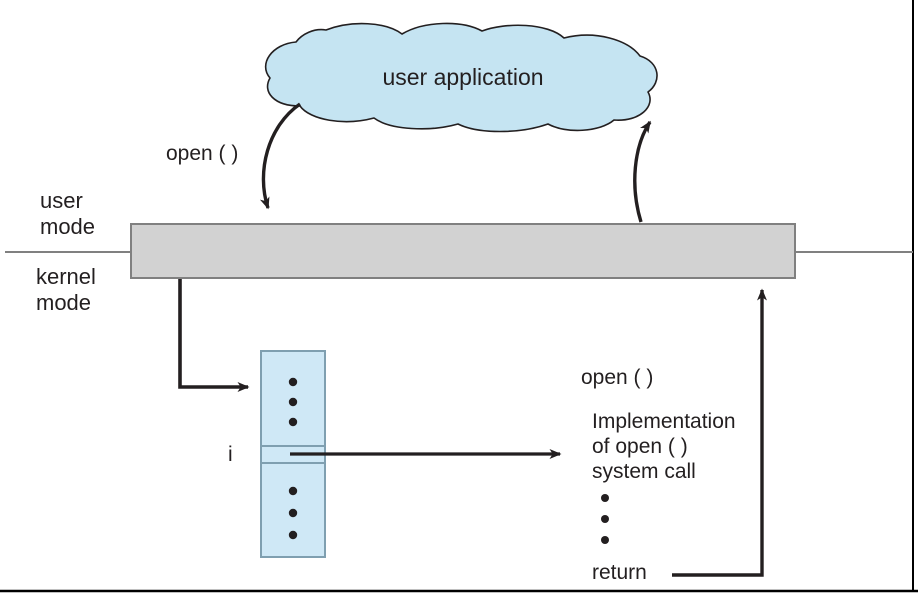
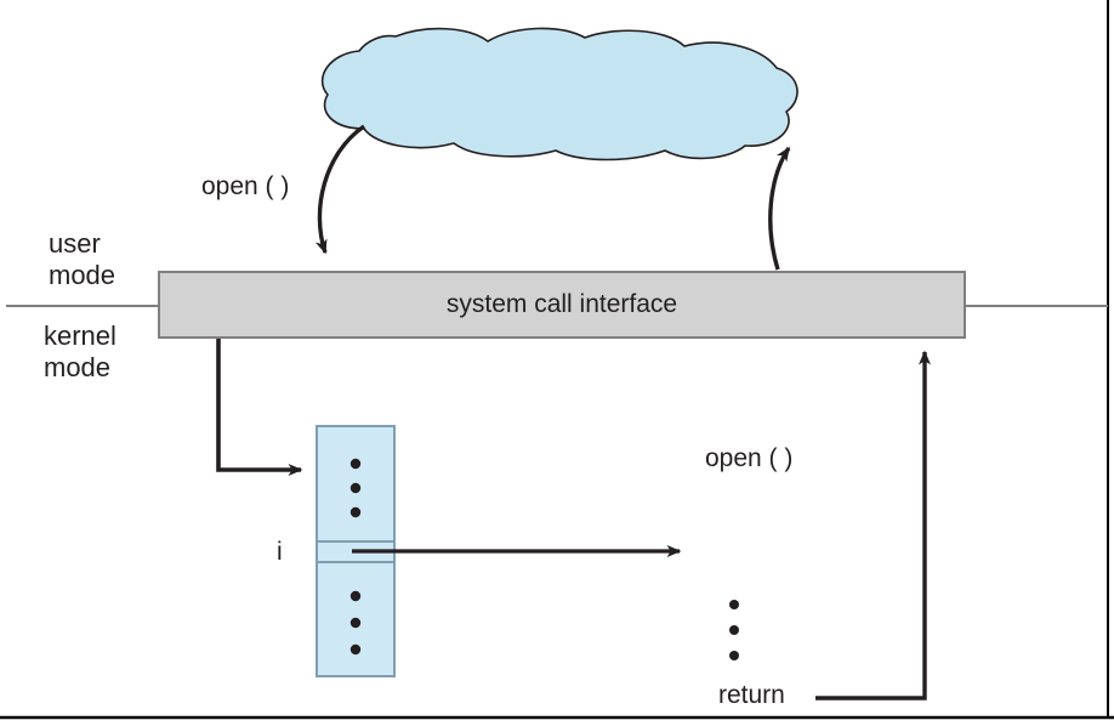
  user
  mode
  kernel
  mode
  open ( )
+ system call interface
  i
  open ( )
- Implementation
- of open ( )
- system call
  return
- user application
